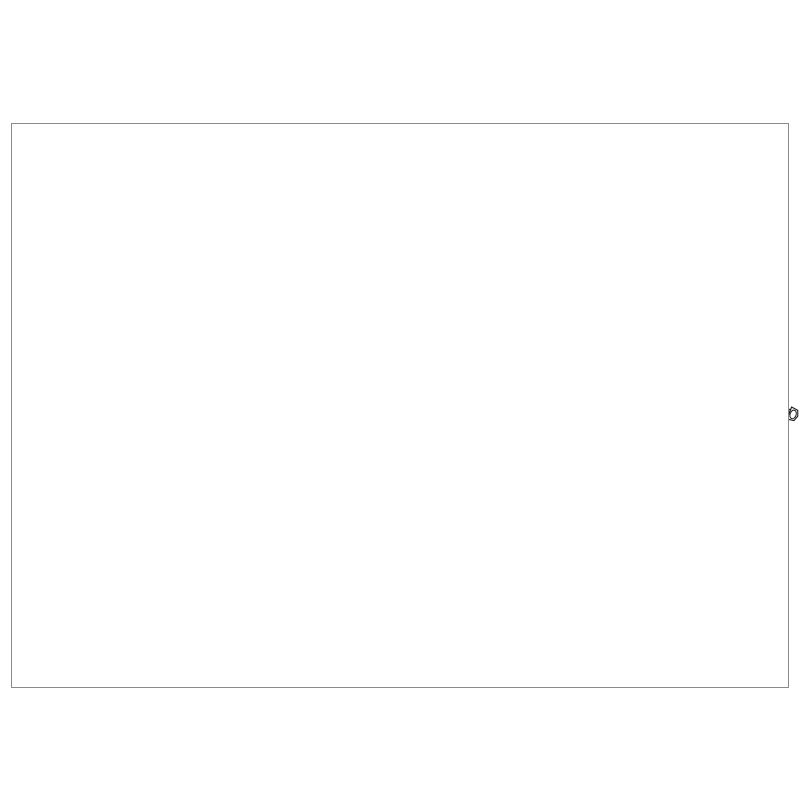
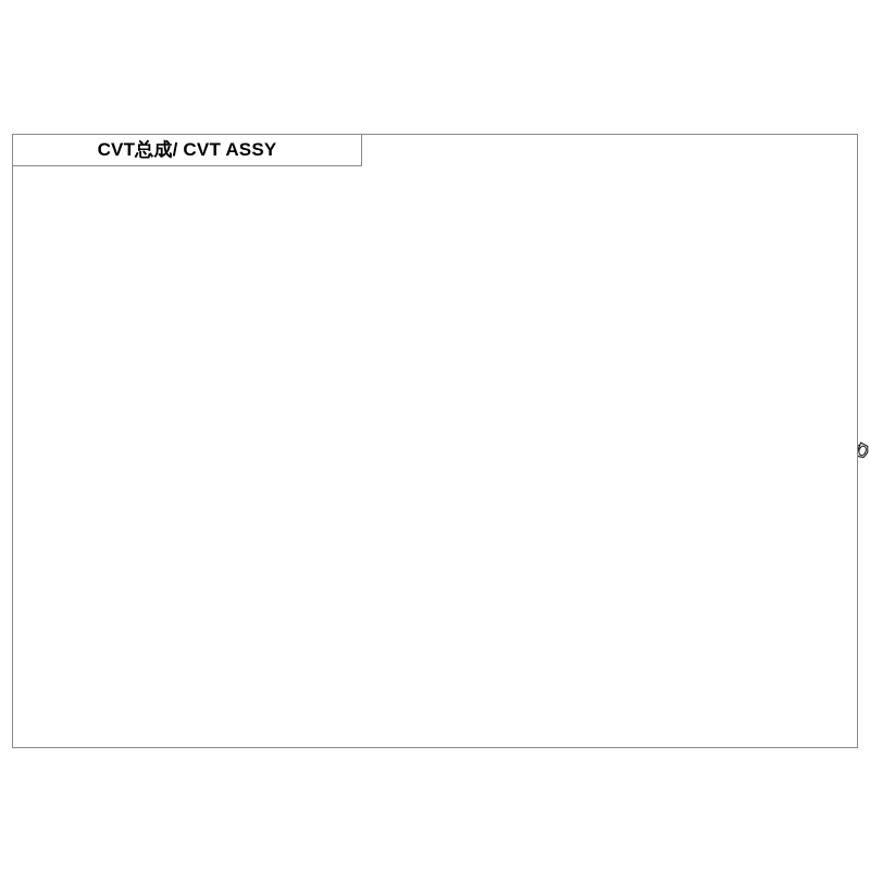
+ CVT总成/ CVT ASSY
